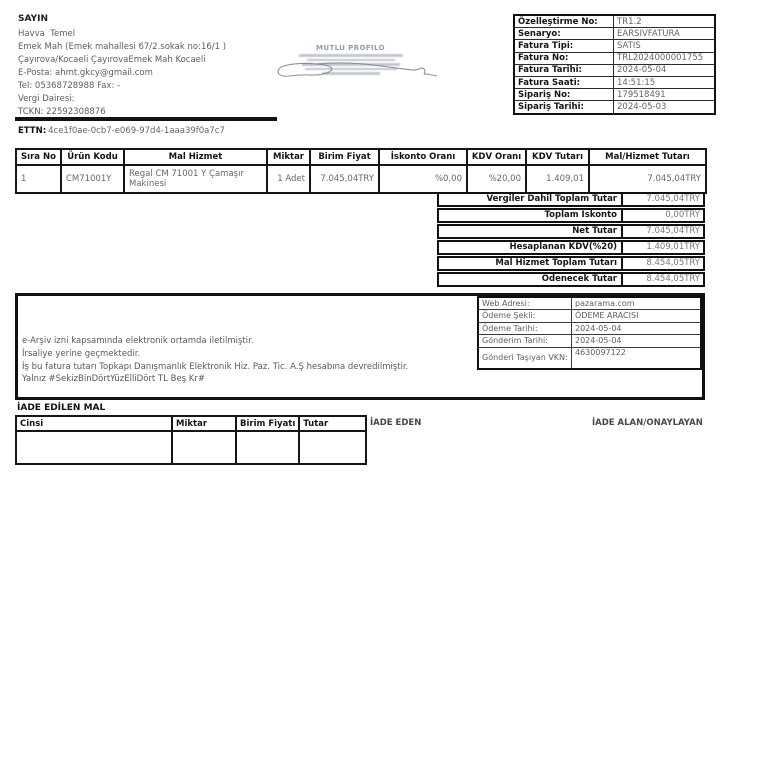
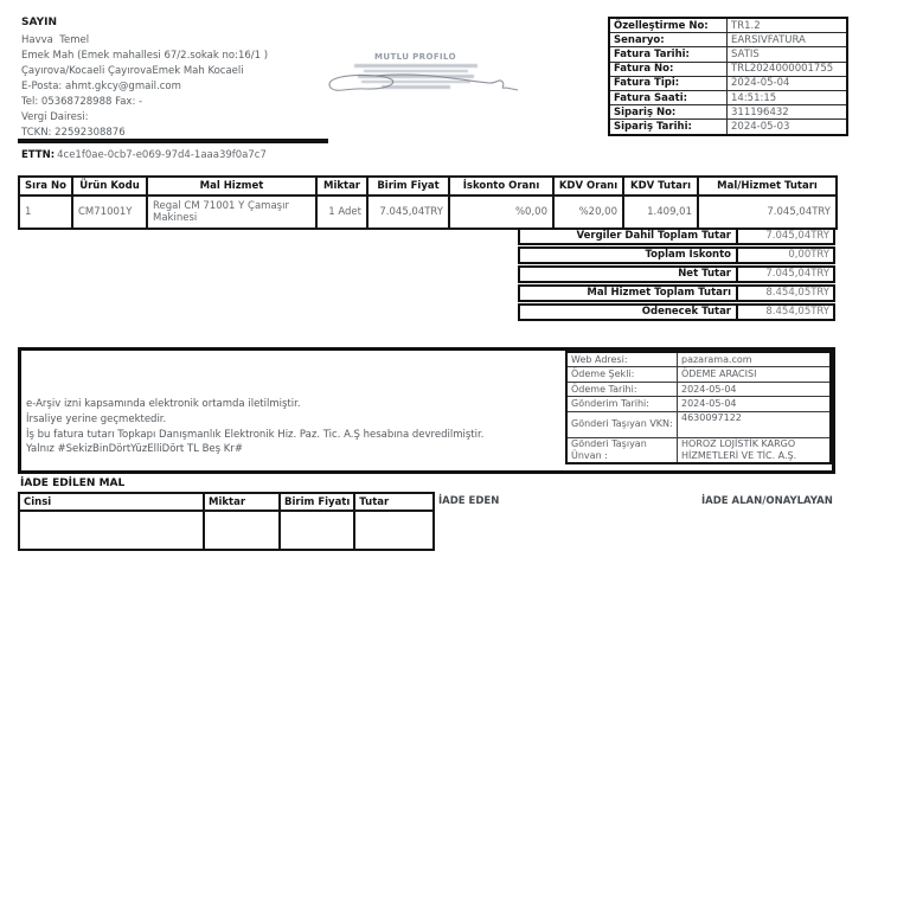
  SAYIN
  Havva Temel
  Emek Mah (Emek mahallesi 67/2.sokak no:16/1 )
  Çayırova/Kocaeli ÇayırovaEmek Mah Kocaeli
  E-Posta: ahmt.gkcy@gmail.com
  Tel: 05368728988 Fax: -
  Vergi Dairesi:
  TCKN: 22592308876
  MUTLU PROFILO
  Özelleştirme No:	TR1.2
  Senaryo:	EARSIVFATURA
- Fatura Tipi:	SATIS
+ Fatura Tarihi:	SATIS
  Fatura No:	TRL2024000001755
- Fatura Tarihi:	2024-05-04
+ Fatura Tipi:	2024-05-04
  Fatura Saati:	14:51:15
- Sipariş No:	179518491
+ Sipariş No:	311196432
  Sipariş Tarihi:	2024-05-03
  ETTN: 4ce1f0ae-0cb7-e069-97d4-1aaa39f0a7c7
  Sıra No	Ürün Kodu	Mal Hizmet	Miktar	Birim Fiyat	İskonto Oranı	KDV Oranı	KDV Tutarı	Mal/Hizmet Tutarı
  1	CM71001Y	Regal CM 71001 Y Çamaşır Makinesi	1 Adet	7.045,04TRY	%0,00	%20,00	1.409,01	7.045,04TRY
  Vergiler Dahil Toplam Tutar
  7.045,04TRY
  Toplam İskonto
  0,00TRY
  Net Tutar
  7.045,04TRY
- Hesaplanan KDV(%20)
- 1.409,01TRY
  Mal Hizmet Toplam Tutarı
  8.454,05TRY
  Ödenecek Tutar
  8.454,05TRY
  e-Arşiv izni kapsamında elektronik ortamda iletilmiştir.
  İrsaliye yerine geçmektedir.
  İş bu fatura tutarı Topkapı Danışmanlık Elektronik Hiz. Paz. Tic. A.Ş hesabına devredilmiştir.
  Yalnız #SekizBinDörtYüzElliDört TL Beş Kr#
  Web Adresi:	pazarama.com
  Ödeme Şekli:	ÖDEME ARACISI
  Ödeme Tarihi:	2024-05-04
  Gönderim Tarihi:	2024-05-04
  Gönderi Taşıyan VKN:	4630097122
+ Gönderi Taşıyan Ünvan :	HOROZ LOJİSTİK KARGO HİZMETLERİ VE TİC. A.Ş.
  İADE EDİLEN MAL
  Cinsi	Miktar	Birim Fiyatı	Tutar
  İADE EDEN
  İADE ALAN/ONAYLAYAN
